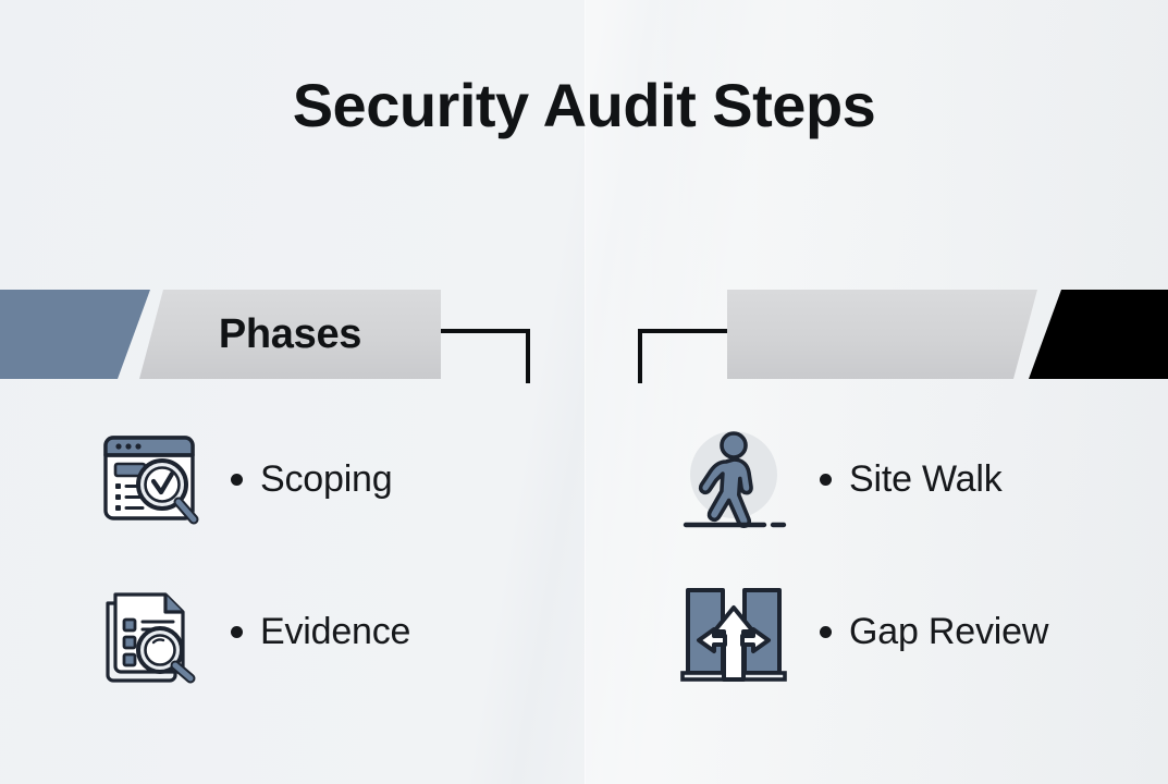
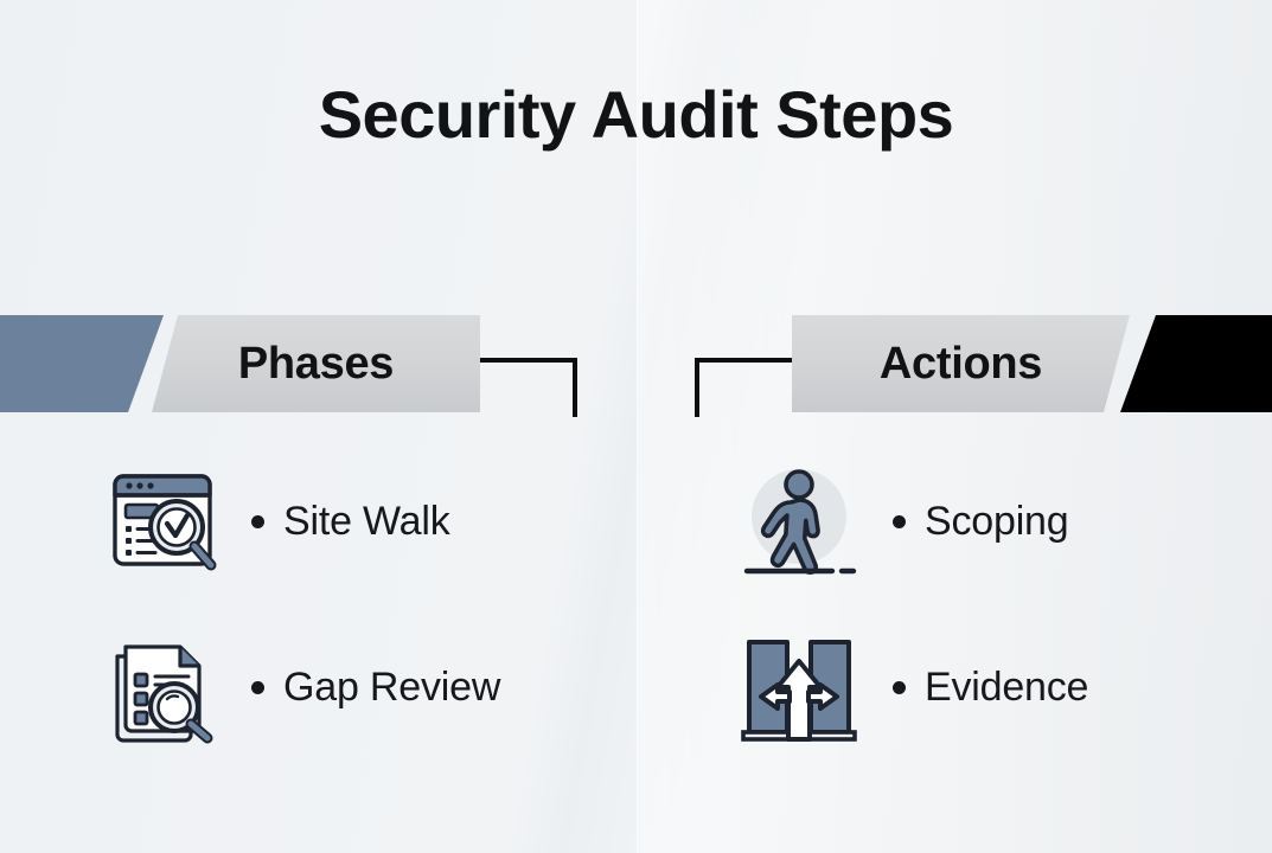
  Security Audit Steps
  Phases
+ Actions
- Scoping
+ Site Walk
- Evidence
+ Gap Review
- Site Walk
+ Scoping
- Gap Review
+ Evidence
